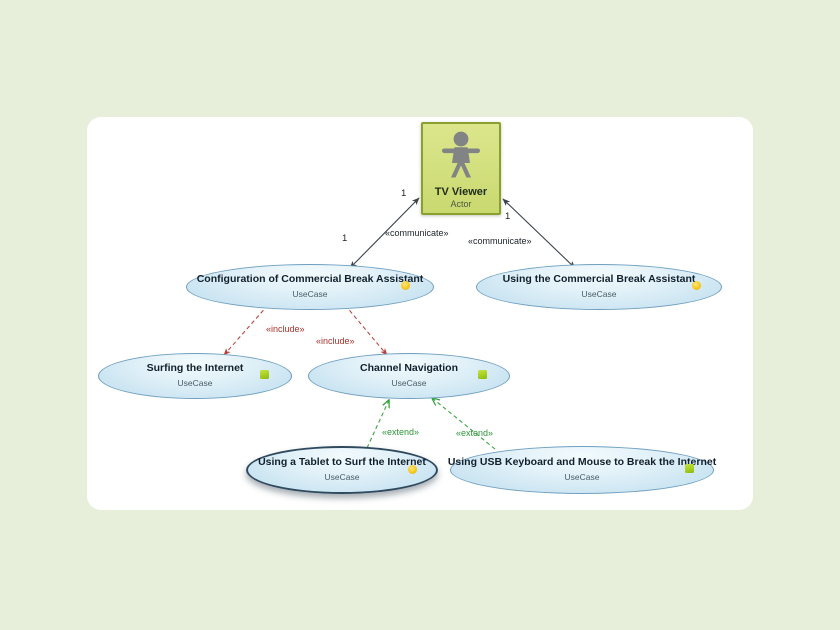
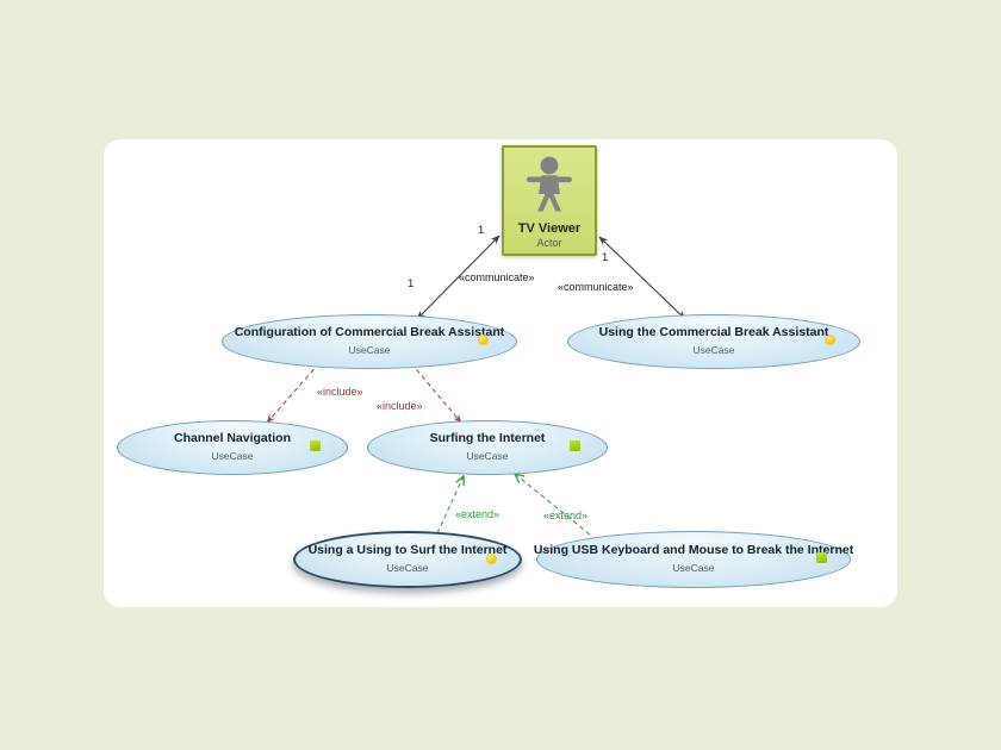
  TV Viewer
  Actor
  Configuration of Commercial Break Assistant
  UseCase
  Using the Commercial Break Assistant
  UseCase
- Surfing the Internet
+ Channel Navigation
  UseCase
- Channel Navigation
+ Surfing the Internet
  UseCase
- Using a Tablet to Surf the Internet
+ Using a Using to Surf the Internet
  UseCase
  Using USB Keyboard and Mouse to Break the Internet
  UseCase
  1
  1
  «communicate»
  1
  «communicate»
  «include»
  «include»
  «extend»
  «extend»
